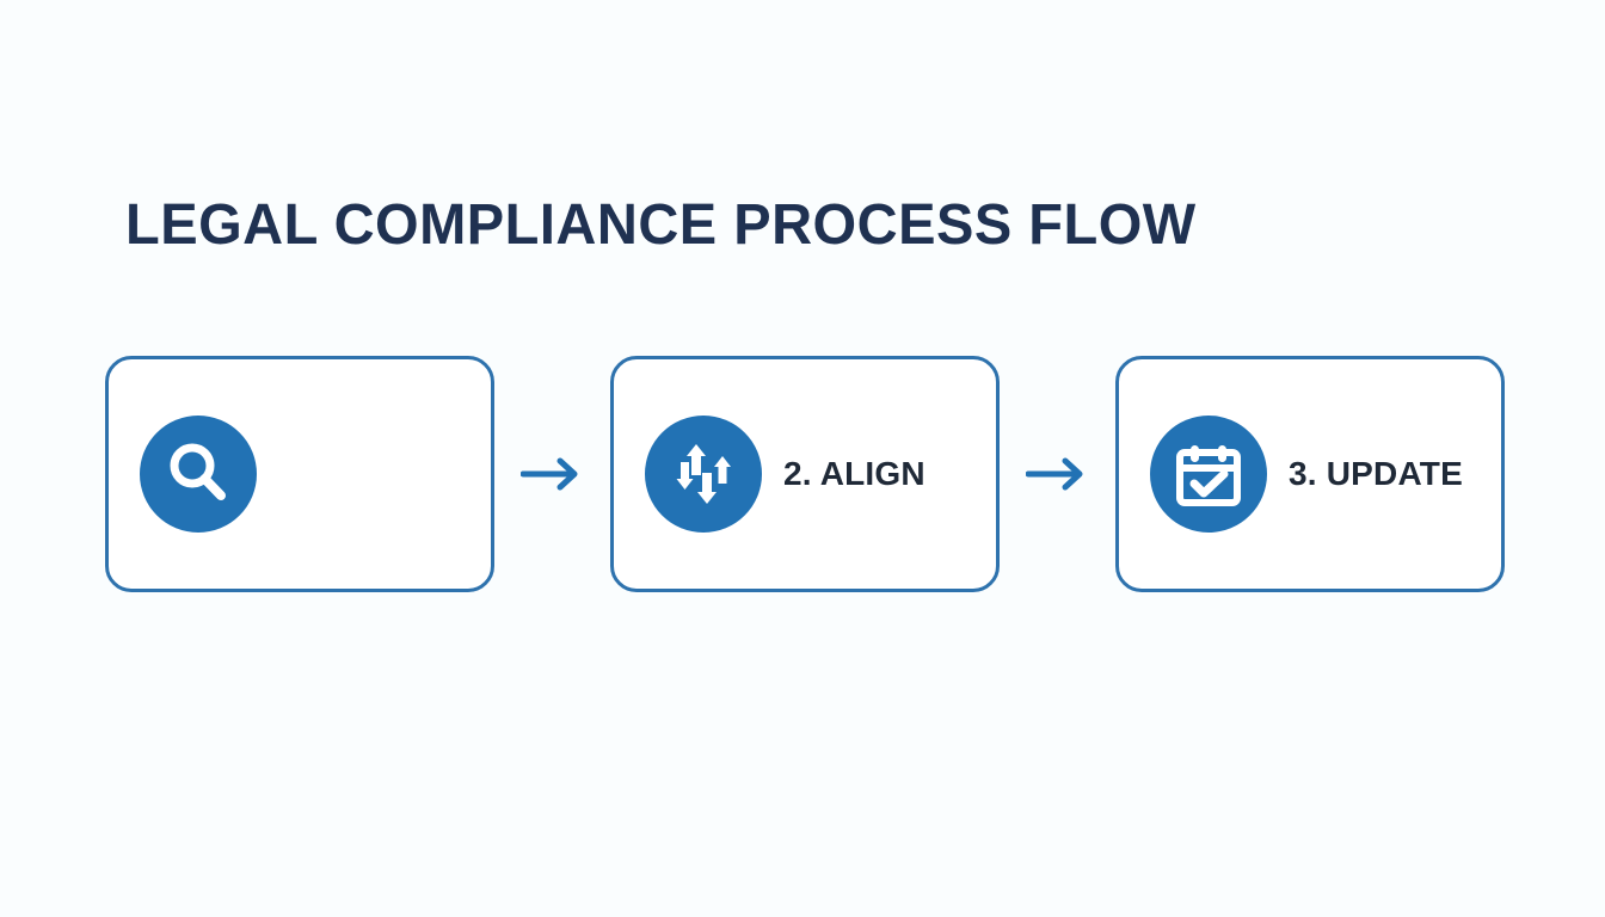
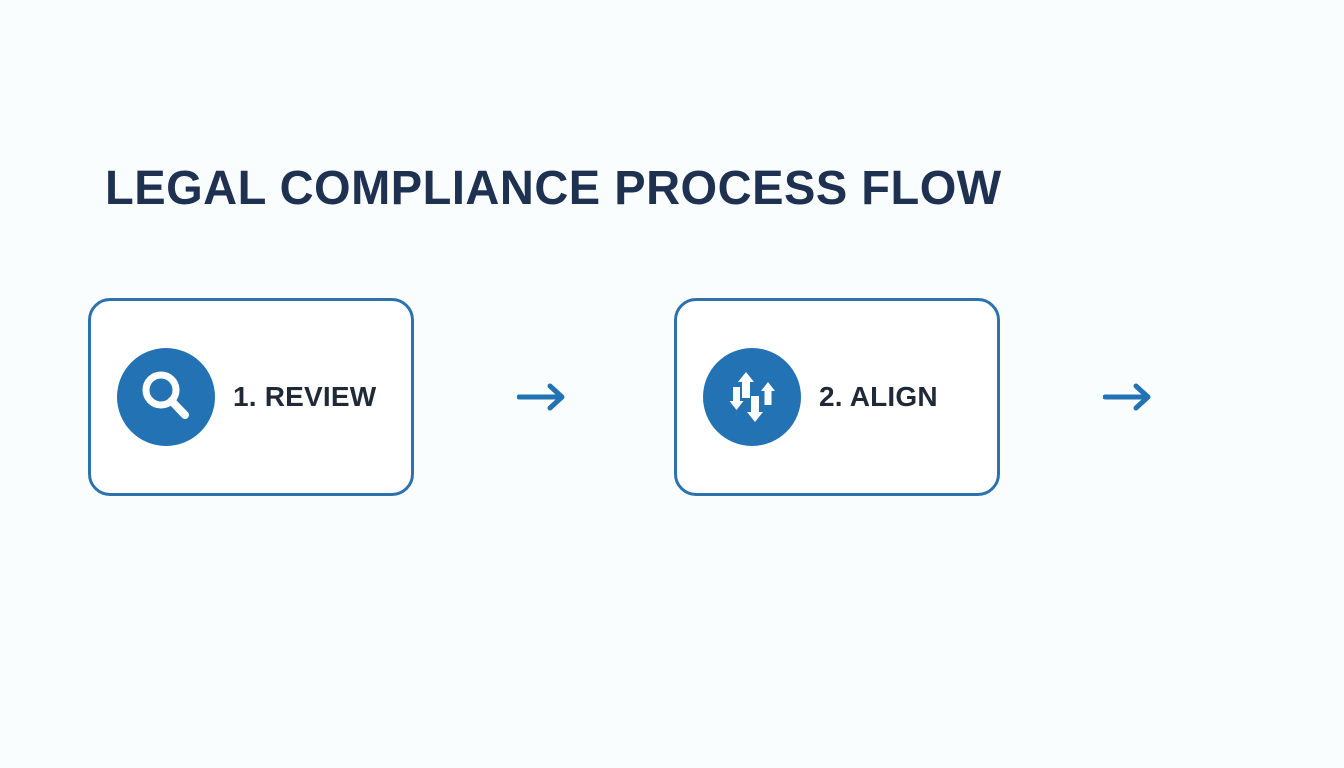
  LEGAL COMPLIANCE PROCESS FLOW
+ 1. REVIEW
  2. ALIGN
- 3. UPDATE
